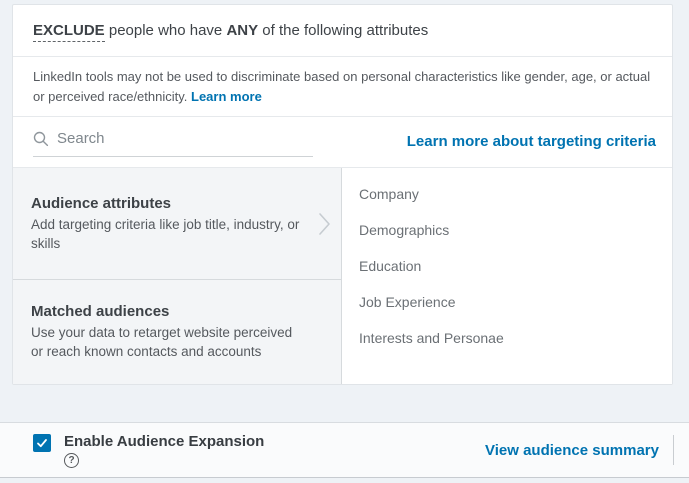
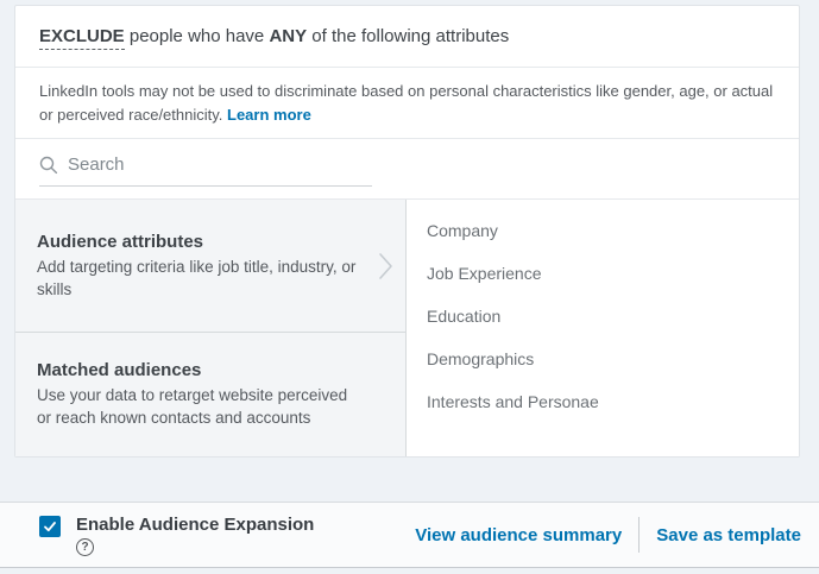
  EXCLUDE people who have ANY of the following attributes
  LinkedIn tools may not be used to discriminate based on personal characteristics like gender, age, or actual or perceived race/ethnicity. Learn more
  Search
- Learn more about targeting criteria
  Audience attributes
  Add targeting criteria like job title, industry, or skills
  Matched audiences
  Use your data to retarget website perceived or reach known contacts and accounts
  Company
- Demographics
+ Job Experience
  Education
- Job Experience
+ Demographics
  Interests and Personae
  Enable Audience Expansion
  ?
  View audience summary
+ Save as template
